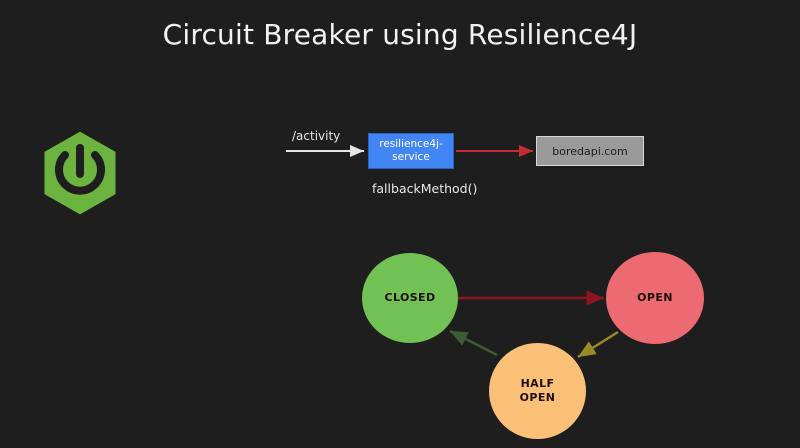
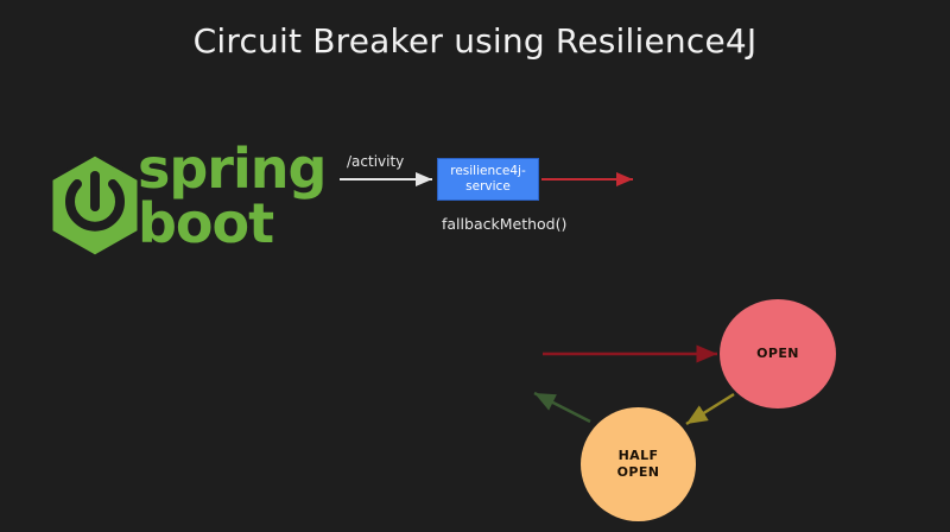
  Circuit Breaker using Resilience4J
+ spring
+ boot
  /activity
  fallbackMethod()
  resilience4j-
  service
- boredapi.com
- CLOSED
  OPEN
  HALF
  OPEN
